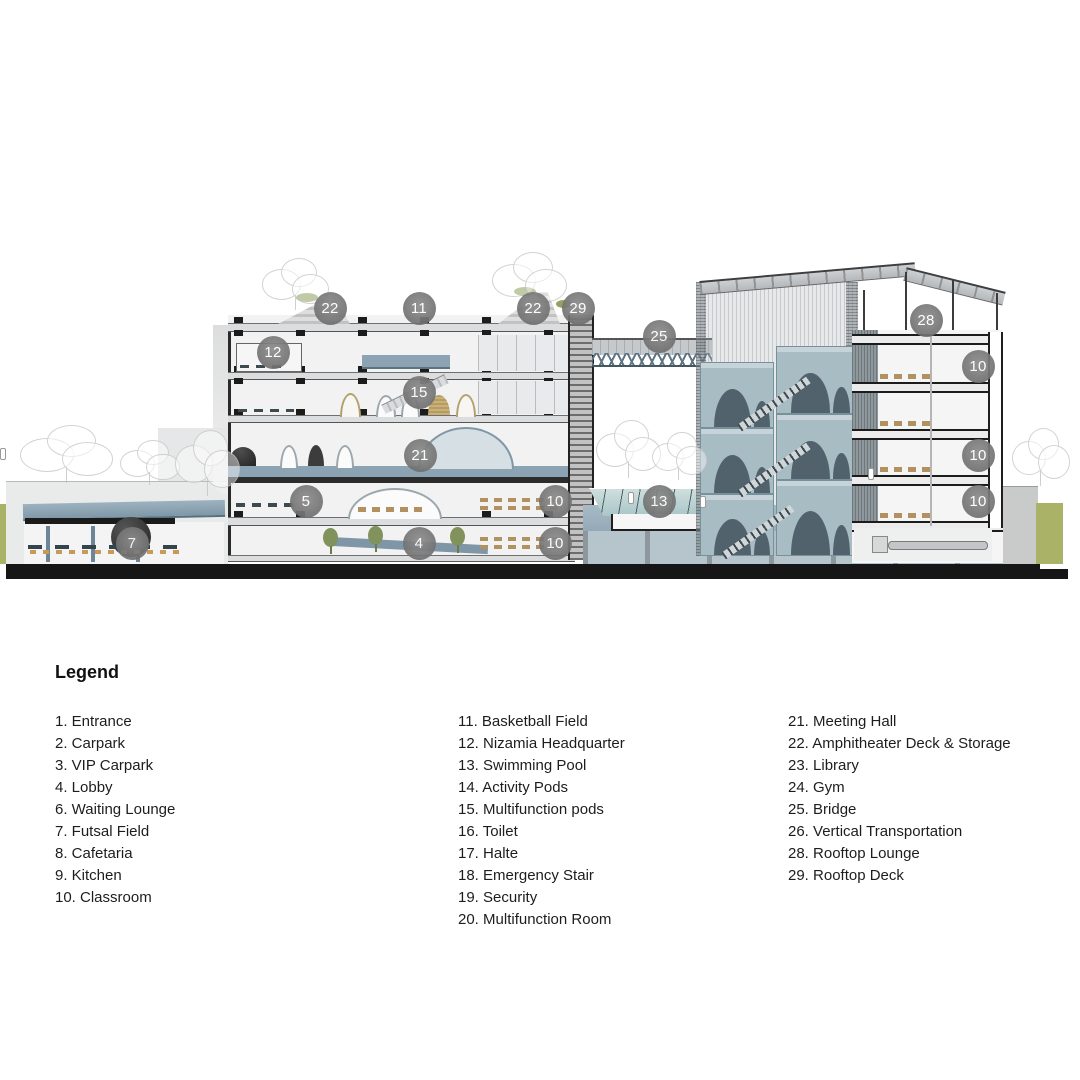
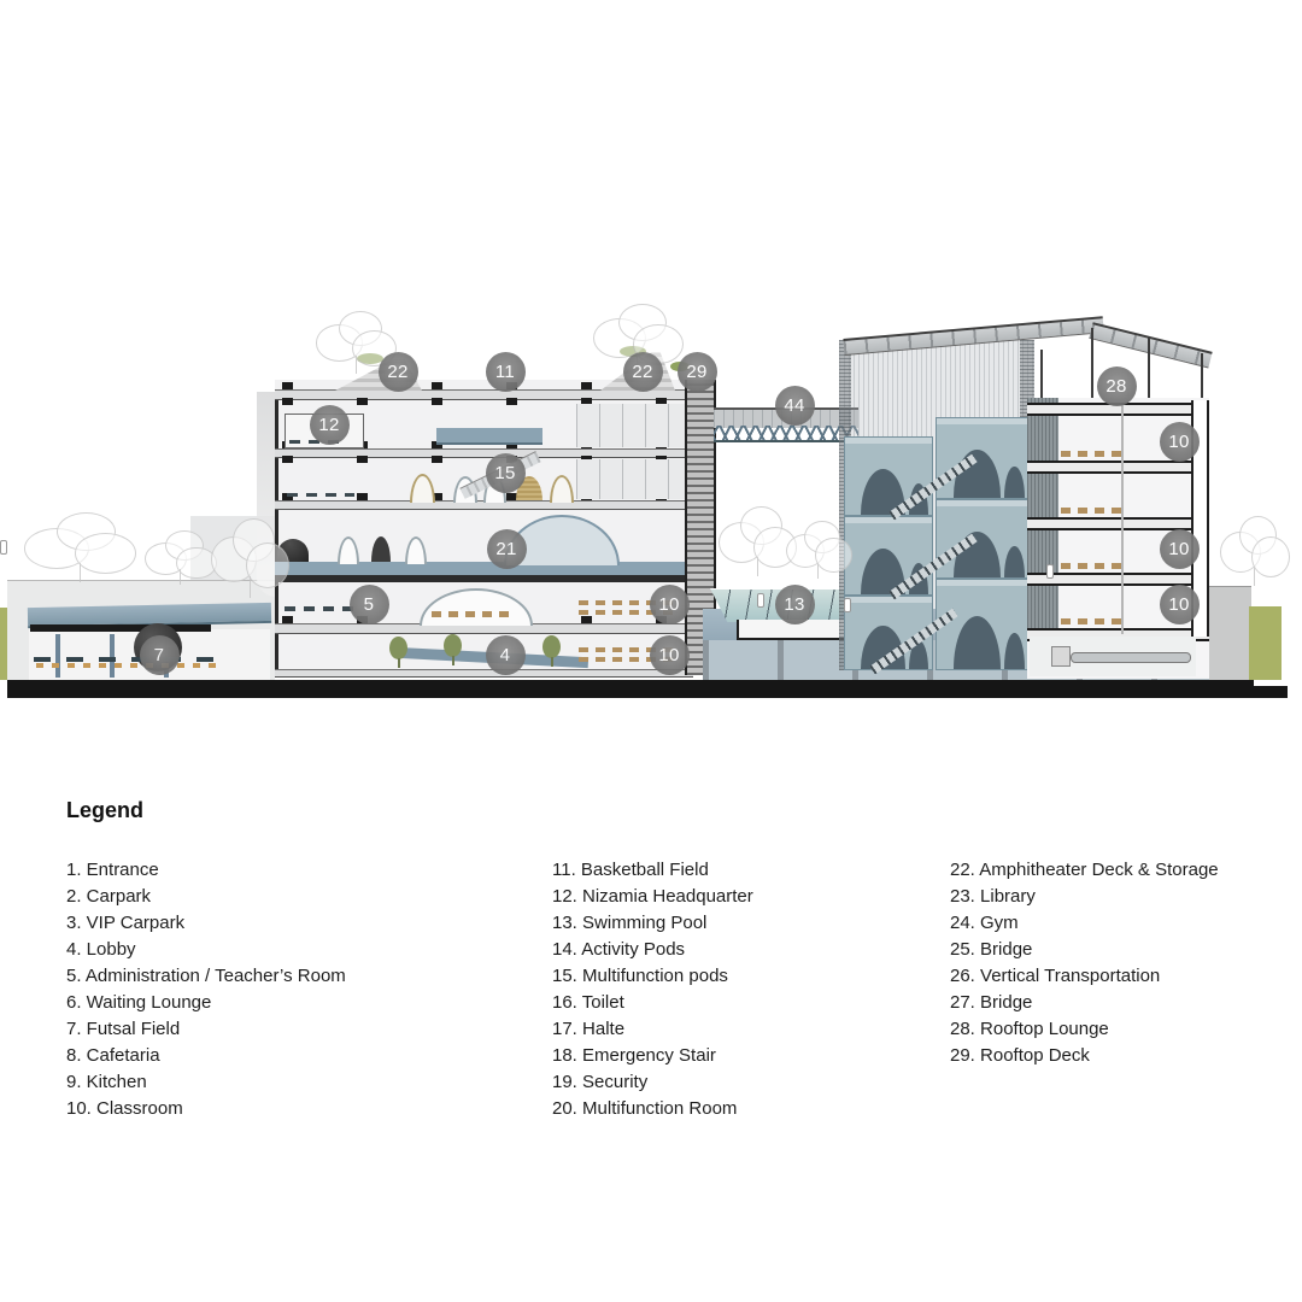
  22
  11
  22
  29
- 25
+ 44
  28
  12
  10
  15
  21
  10
  5
  10
  13
  10
  7
  4
  10
  Legend
  1. Entrance
  2. Carpark
  3. VIP Carpark
  4. Lobby
+ 5. Administration / Teacher’s Room
  6. Waiting Lounge
  7. Futsal Field
  8. Cafetaria
  9. Kitchen
  10. Classroom
  11. Basketball Field
  12. Nizamia Headquarter
  13. Swimming Pool
  14. Activity Pods
  15. Multifunction pods
  16. Toilet
  17. Halte
  18. Emergency Stair
  19. Security
  20. Multifunction Room
- 21. Meeting Hall
  22. Amphitheater Deck & Storage
  23. Library
  24. Gym
  25. Bridge
  26. Vertical Transportation
+ 27. Bridge
  28. Rooftop Lounge
  29. Rooftop Deck
